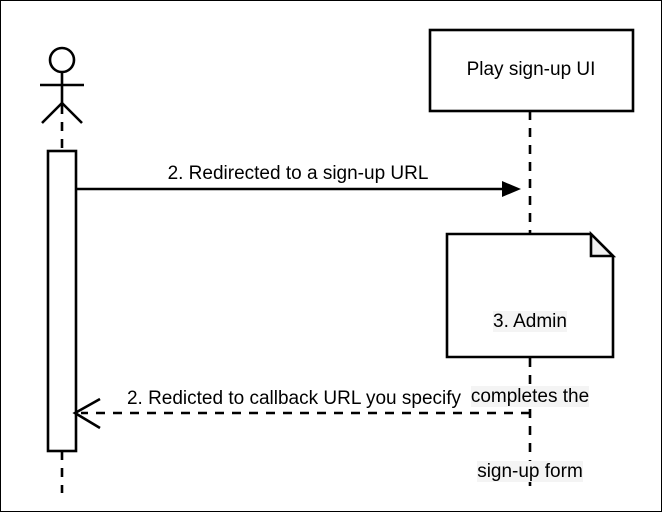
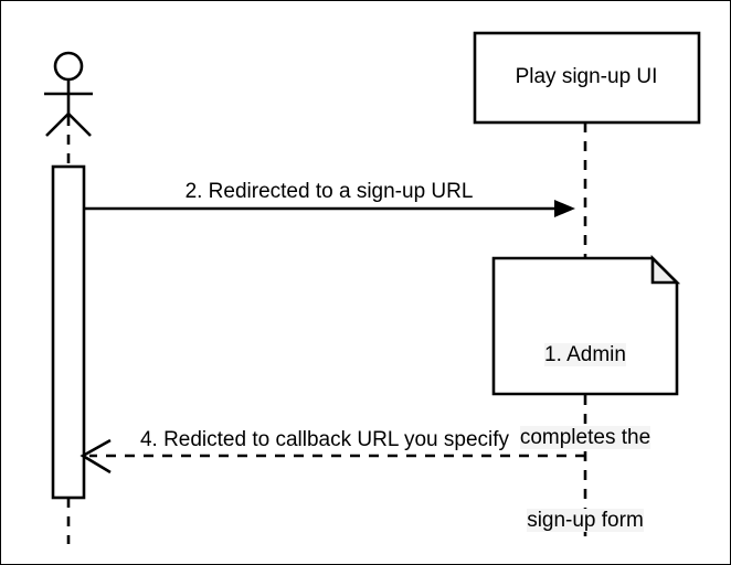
  Play sign-up UI
  2. Redirected to a sign-up URL
- 3. Admin
+ 1. Admin
  completes the
  sign-up form
- 2. Redicted to callback URL you specify
+ 4. Redicted to callback URL you specify
